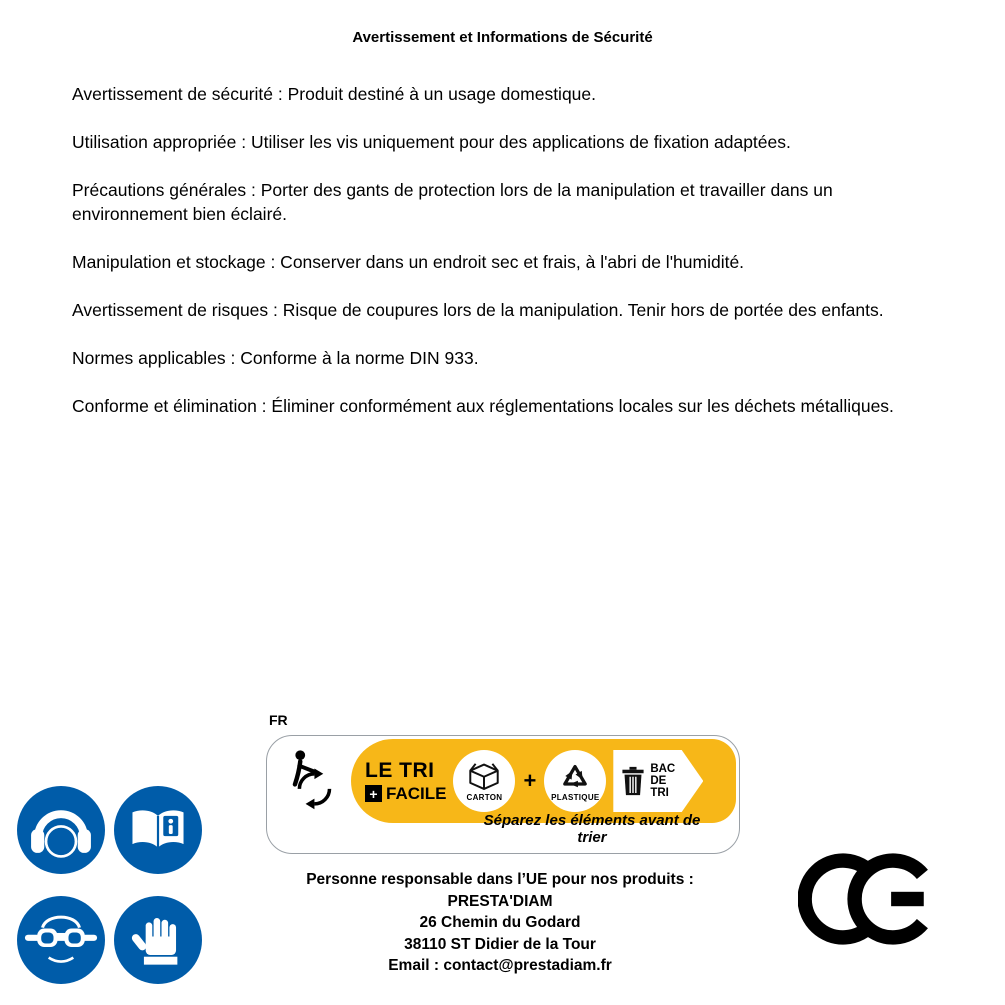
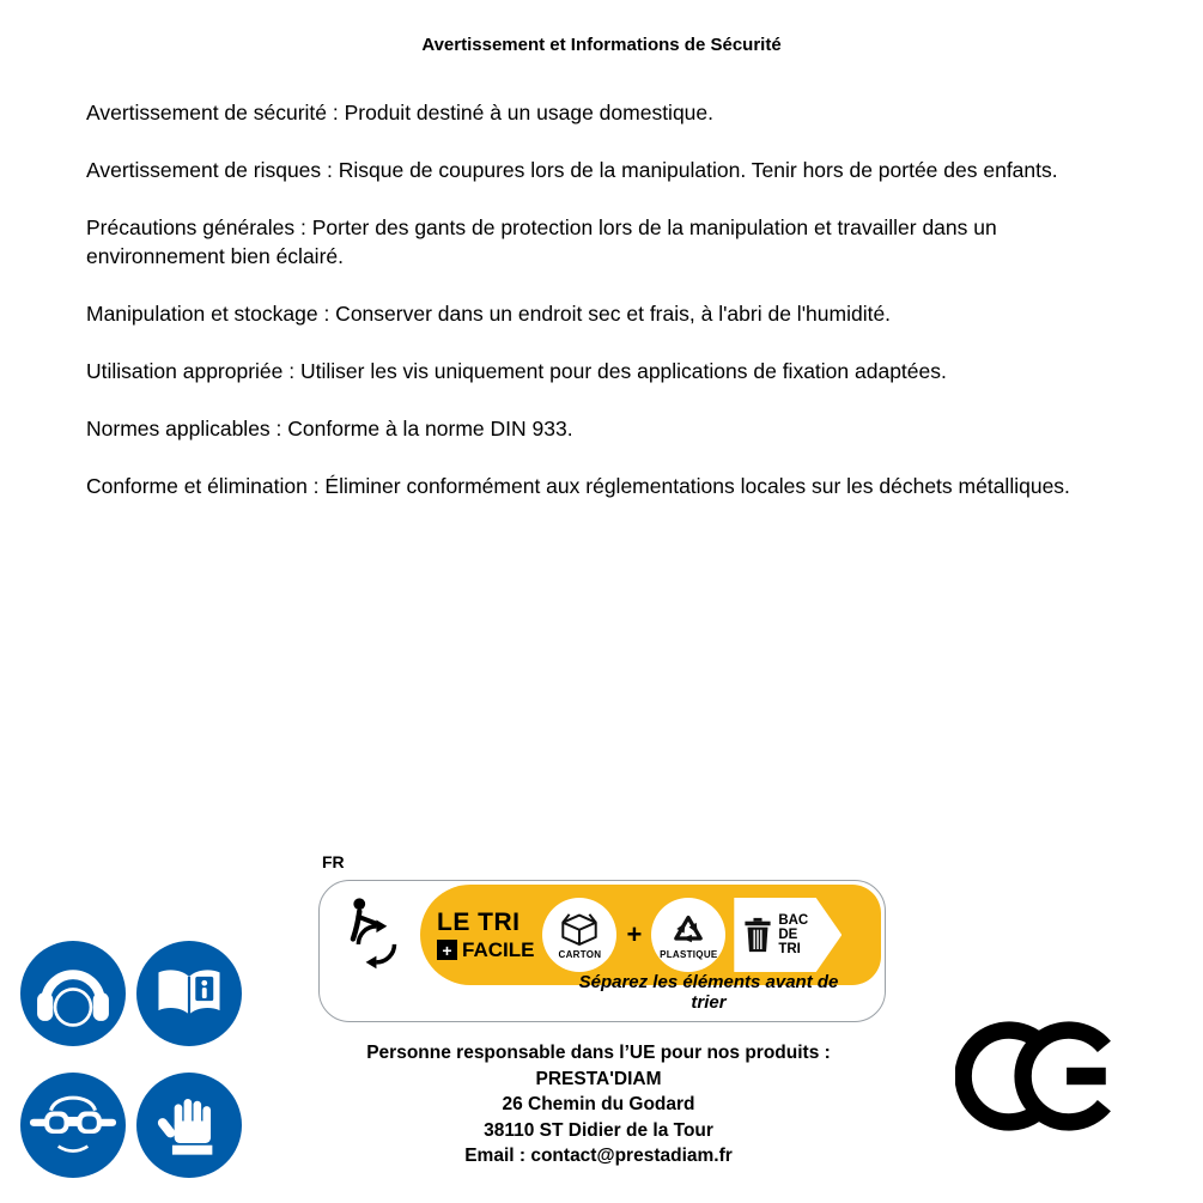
  Avertissement et Informations de Sécurité
  Avertissement de sécurité : Produit destiné à un usage domestique.
- Utilisation appropriée : Utiliser les vis uniquement pour des applications de fixation adaptées.
+ Avertissement de risques : Risque de coupures lors de la manipulation. Tenir hors de portée des enfants.
  Précautions générales : Porter des gants de protection lors de la manipulation et travailler dans un environnement bien éclairé.
  Manipulation et stockage : Conserver dans un endroit sec et frais, à l'abri de l'humidité.
- Avertissement de risques : Risque de coupures lors de la manipulation. Tenir hors de portée des enfants.
+ Utilisation appropriée : Utiliser les vis uniquement pour des applications de fixation adaptées.
  Normes applicables : Conforme à la norme DIN 933.
  Conforme et élimination : Éliminer conformément aux réglementations locales sur les déchets métalliques.
  FR
  LE TRI
  +
  FACILE
  CARTON
  +
  PLASTIQUE
  BAC
  DE
  TRI
  Séparez les éléments avant de trier
  Personne responsable dans l’UE pour nos produits :
  PRESTA'DIAM
  26 Chemin du Godard
  38110 ST Didier de la Tour
  Email : contact@prestadiam.fr
